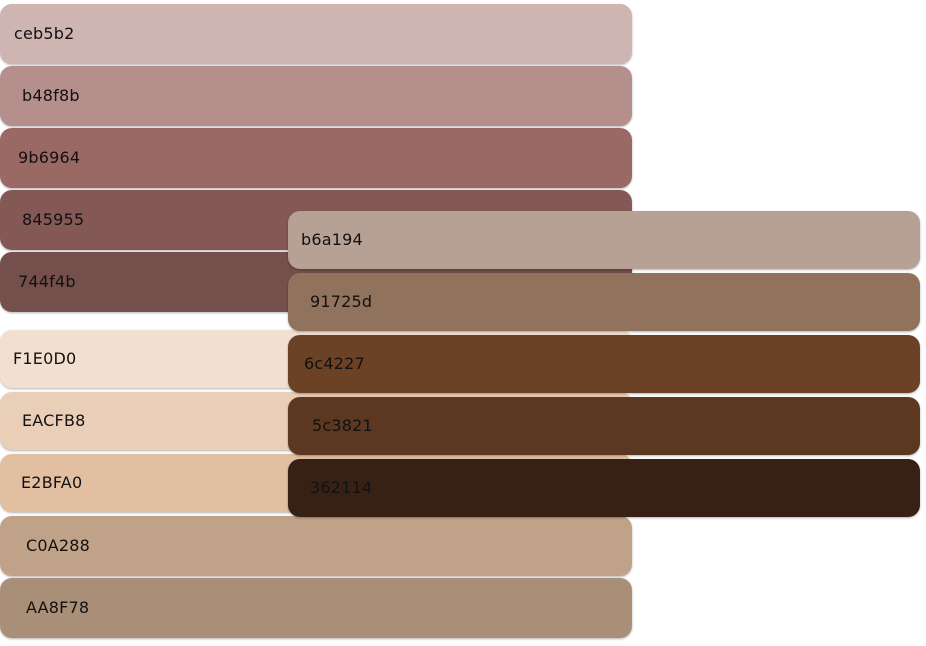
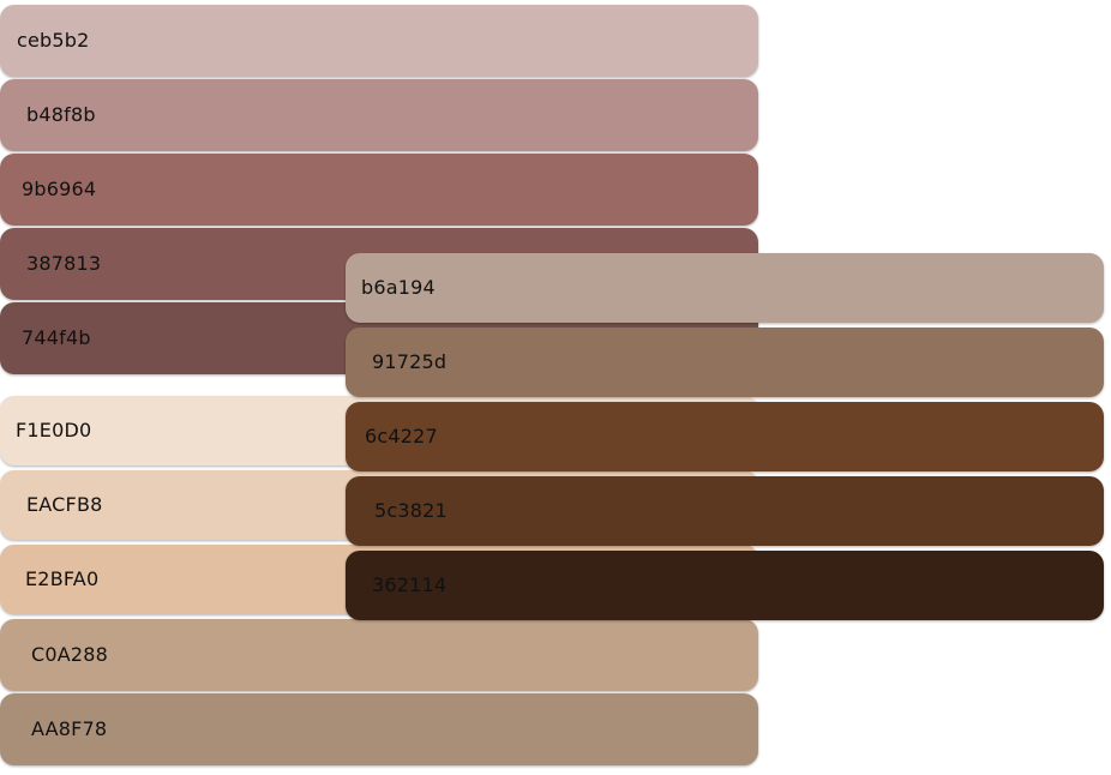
  ceb5b2
  b48f8b
  9b6964
- 845955
+ 387813
  744f4b
  F1E0D0
  EACFB8
  E2BFA0
  C0A288
  AA8F78
  b6a194
  91725d
  6c4227
  5c3821
  362114
